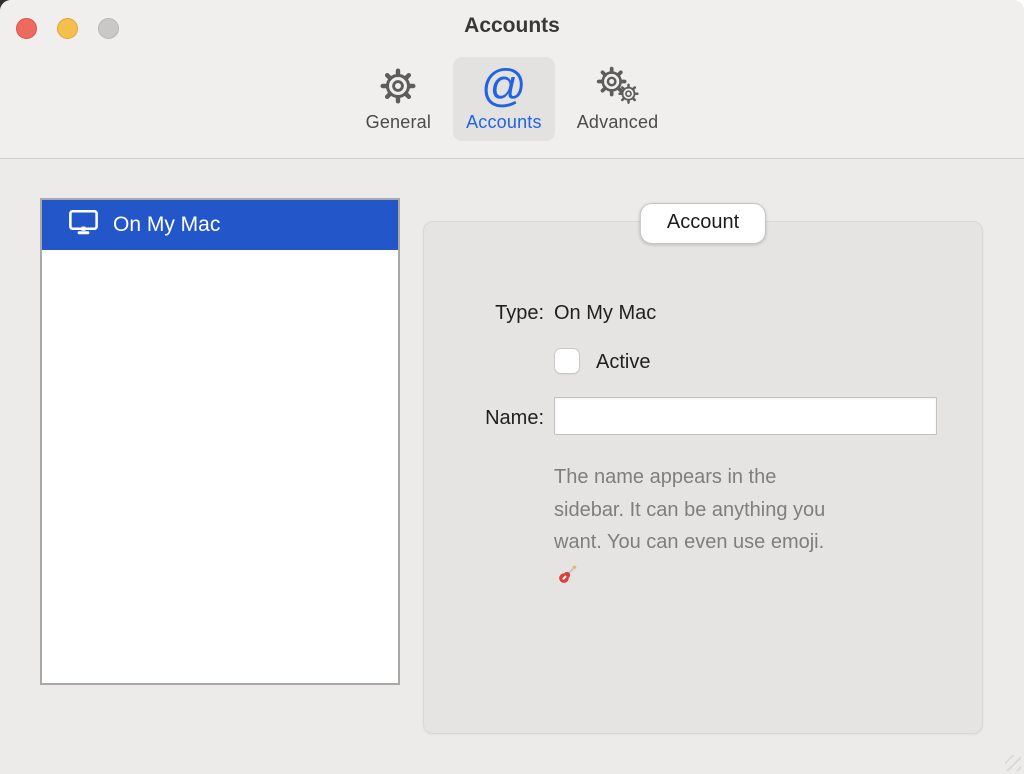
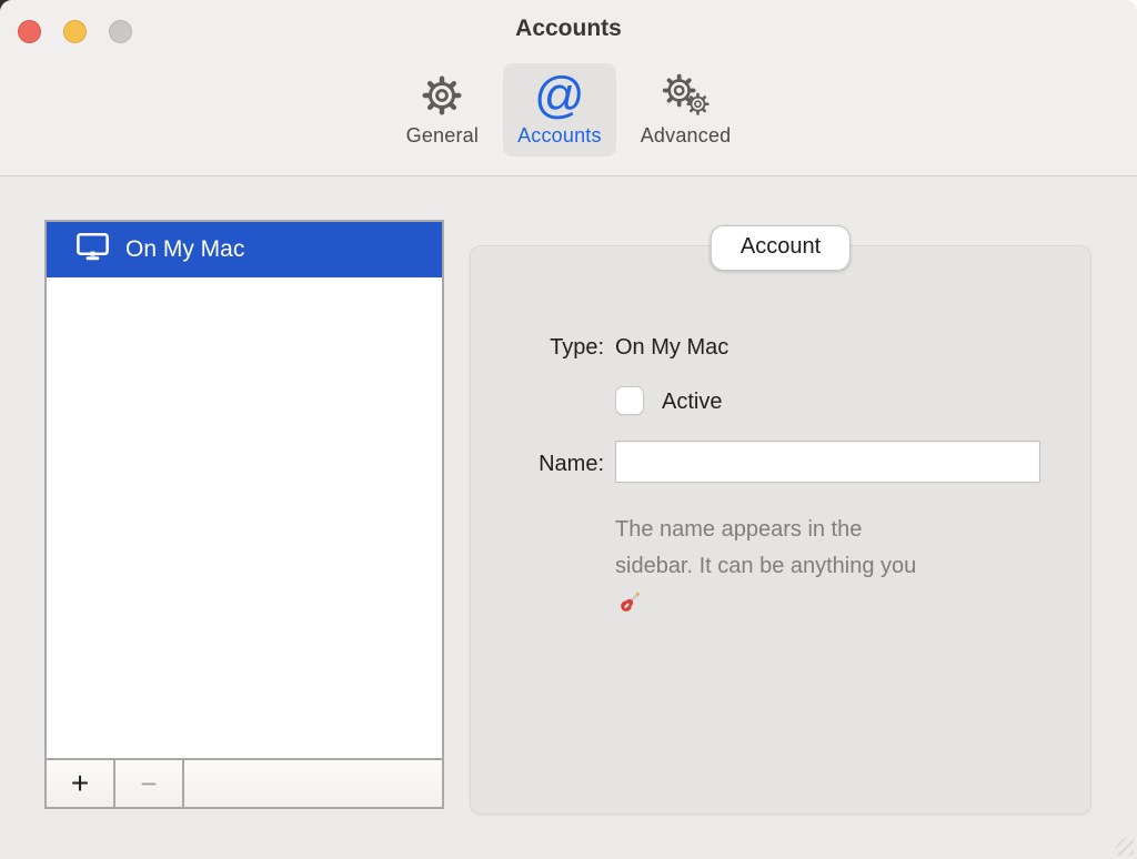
  Accounts
  General
  @
  Accounts
  Advanced
  On My Mac
+ +
+ −
  Account
  Type:
  On My Mac
  Active
  Name:
  The name appears in the
  sidebar. It can be anything you
- want. You can even use emoji.
